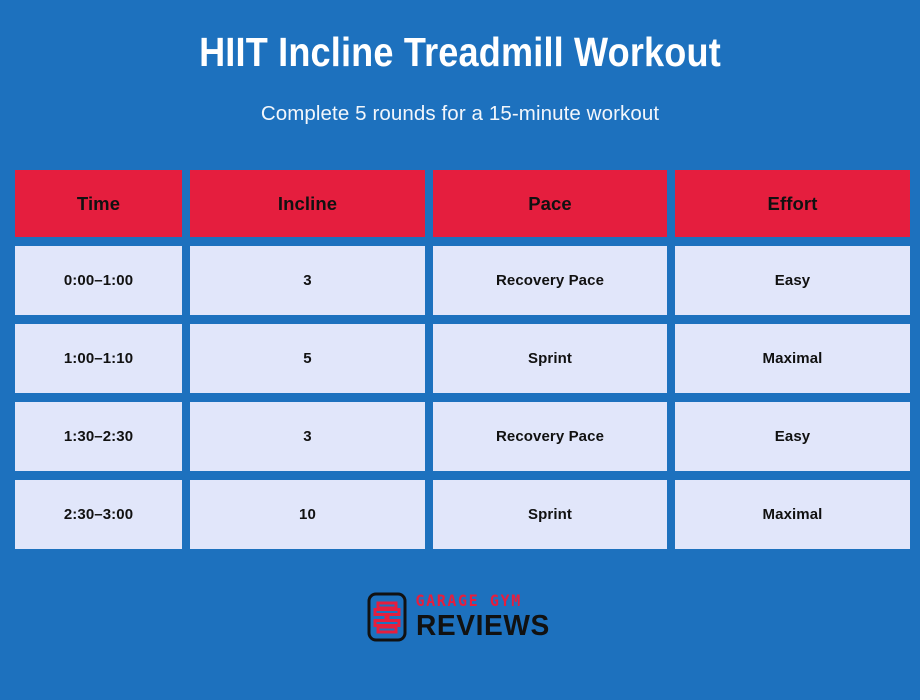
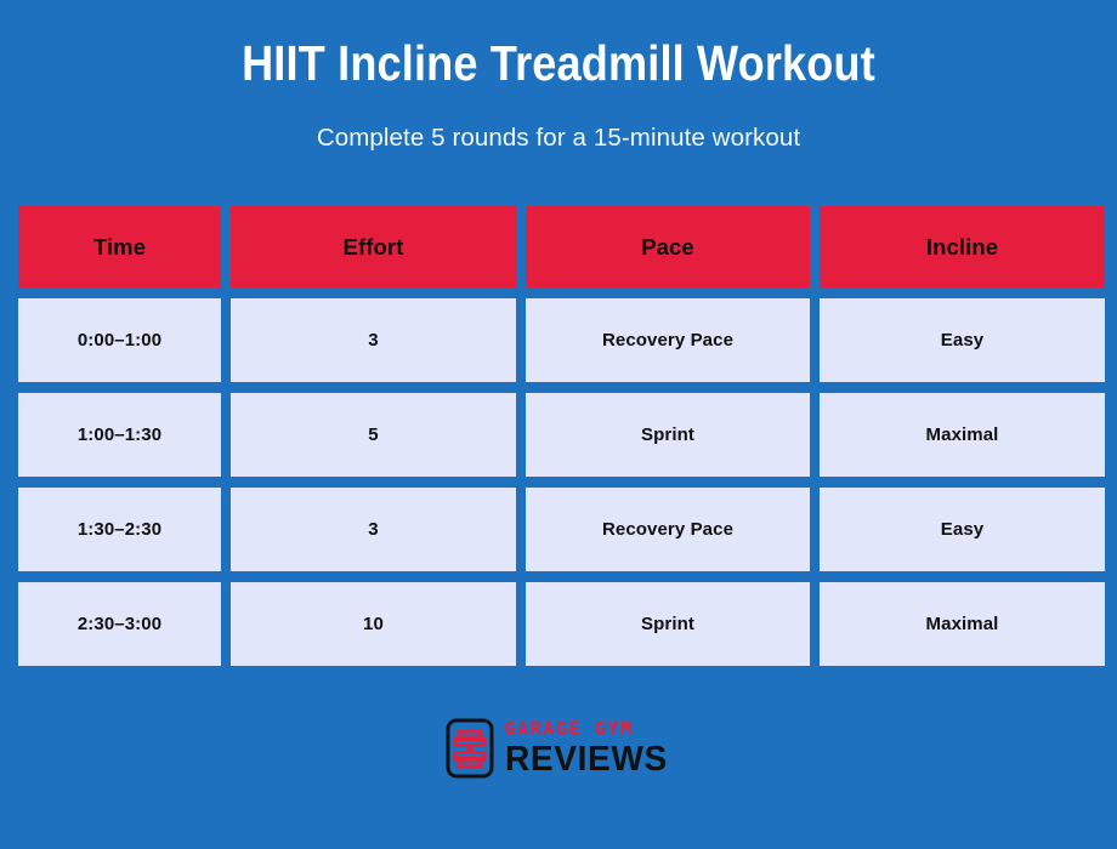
  HIIT Incline Treadmill Workout
  Complete 5 rounds for a 15-minute workout
  Time
- Incline
+ Effort
  Pace
- Effort
+ Incline
  0:00–1:00
  3
  Recovery Pace
  Easy
- 1:00–1:10
+ 1:00–1:30
  5
  Sprint
  Maximal
  1:30–2:30
  3
  Recovery Pace
  Easy
  2:30–3:00
  10
  Sprint
  Maximal
  GARAGE GYM
  REVIEWS
